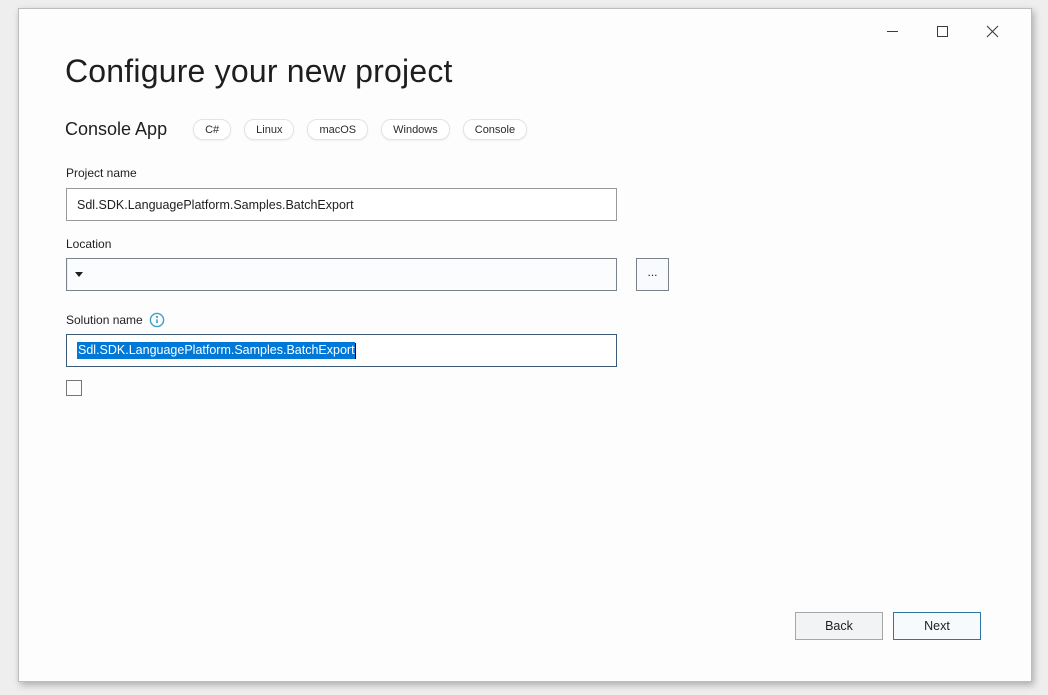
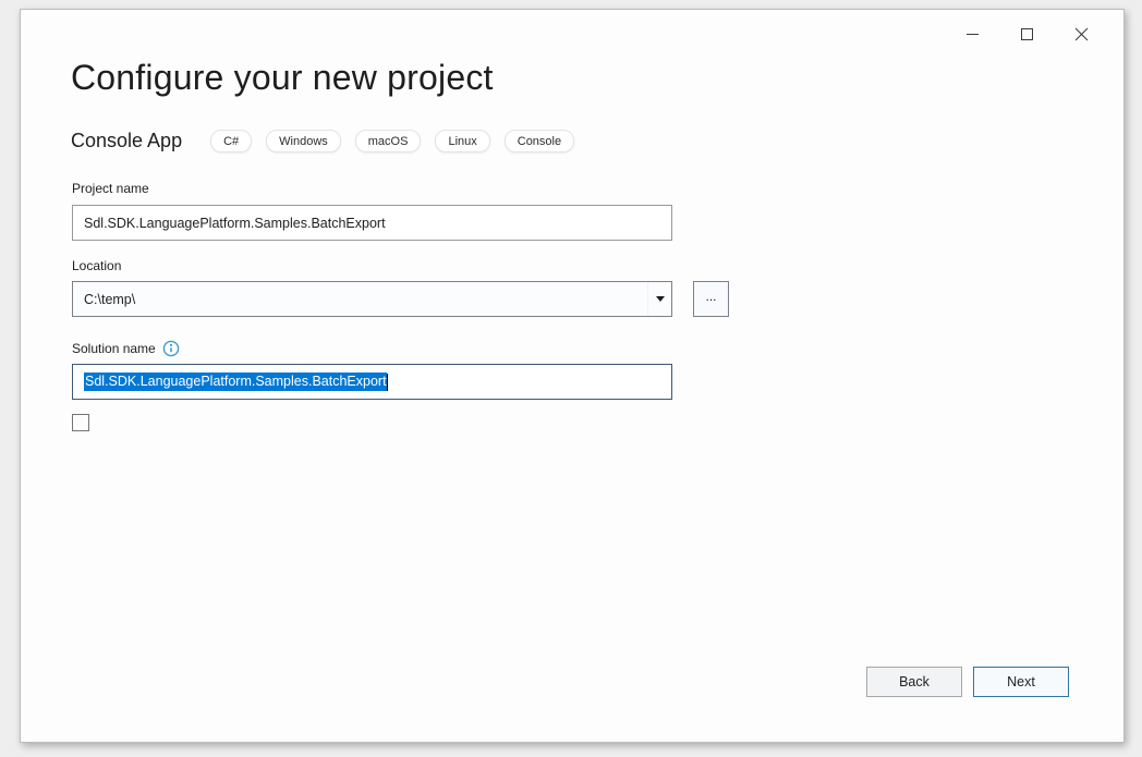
  Configure your new project
  Console App
  C#
- Linux
+ Windows
  macOS
- Windows
+ Linux
  Console
  Project name
  Sdl.SDK.LanguagePlatform.Samples.BatchExport
  Location
+ C:\temp\
  ...
  Solution name
  Sdl.SDK.LanguagePlatform.Samples.BatchExport
  Back
  Next
